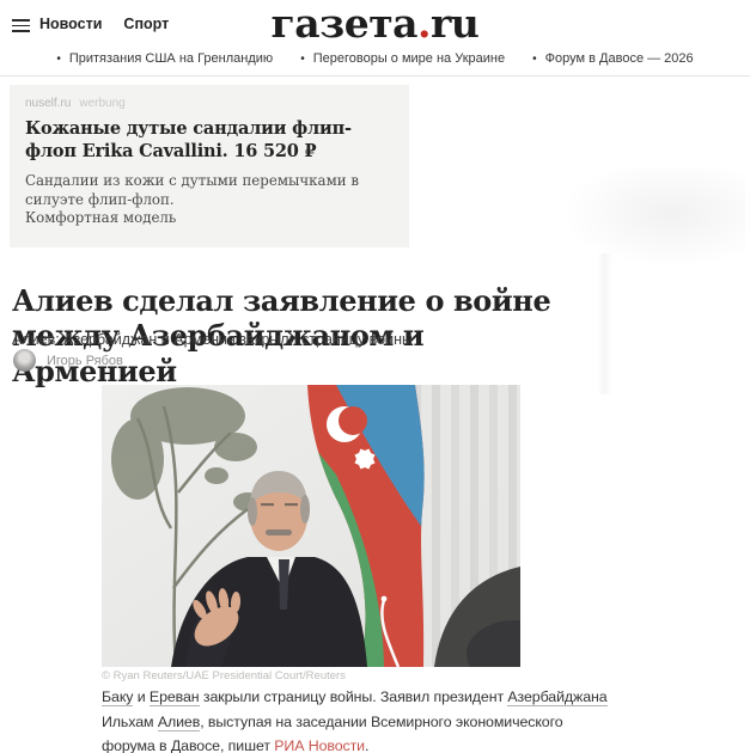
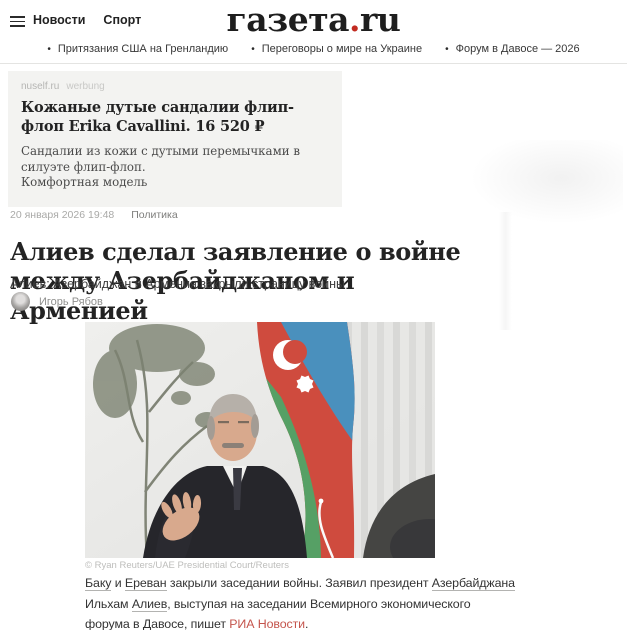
  Новости
  Спорт
  газета.ru
  • Притязания США на Гренландию • Переговоры о мире на Украине • Форум в Давосе — 2026
  nuself.ru werbung
  Кожаные дутые сандалии флип-флоп Erika Cavallini. 16 520 ₽
  Сандалии из кожи с дутыми перемычками в силуэте флип-флоп.
  Комфортная модель
+ 20 января 2026 19:48 Политика
  Алиев сделал заявление о войне между Азербайджаном и рменией
  Алиев: Азербайджан и Армения закрыли страницу войны
  Игорь Рябов
  © Ryan Reuters/UAE Presidential Court/Reuters
- Баку и Ереван закрыли страницу войны. Заявил президент Азербайджана
+ Баку и Ереван закрыли заседании войны. Заявил президент Азербайджана
  Ильхам Алиев, выступая на заседании Всемирного экономического
  форума в Давосе, пишет РИА Новости.
